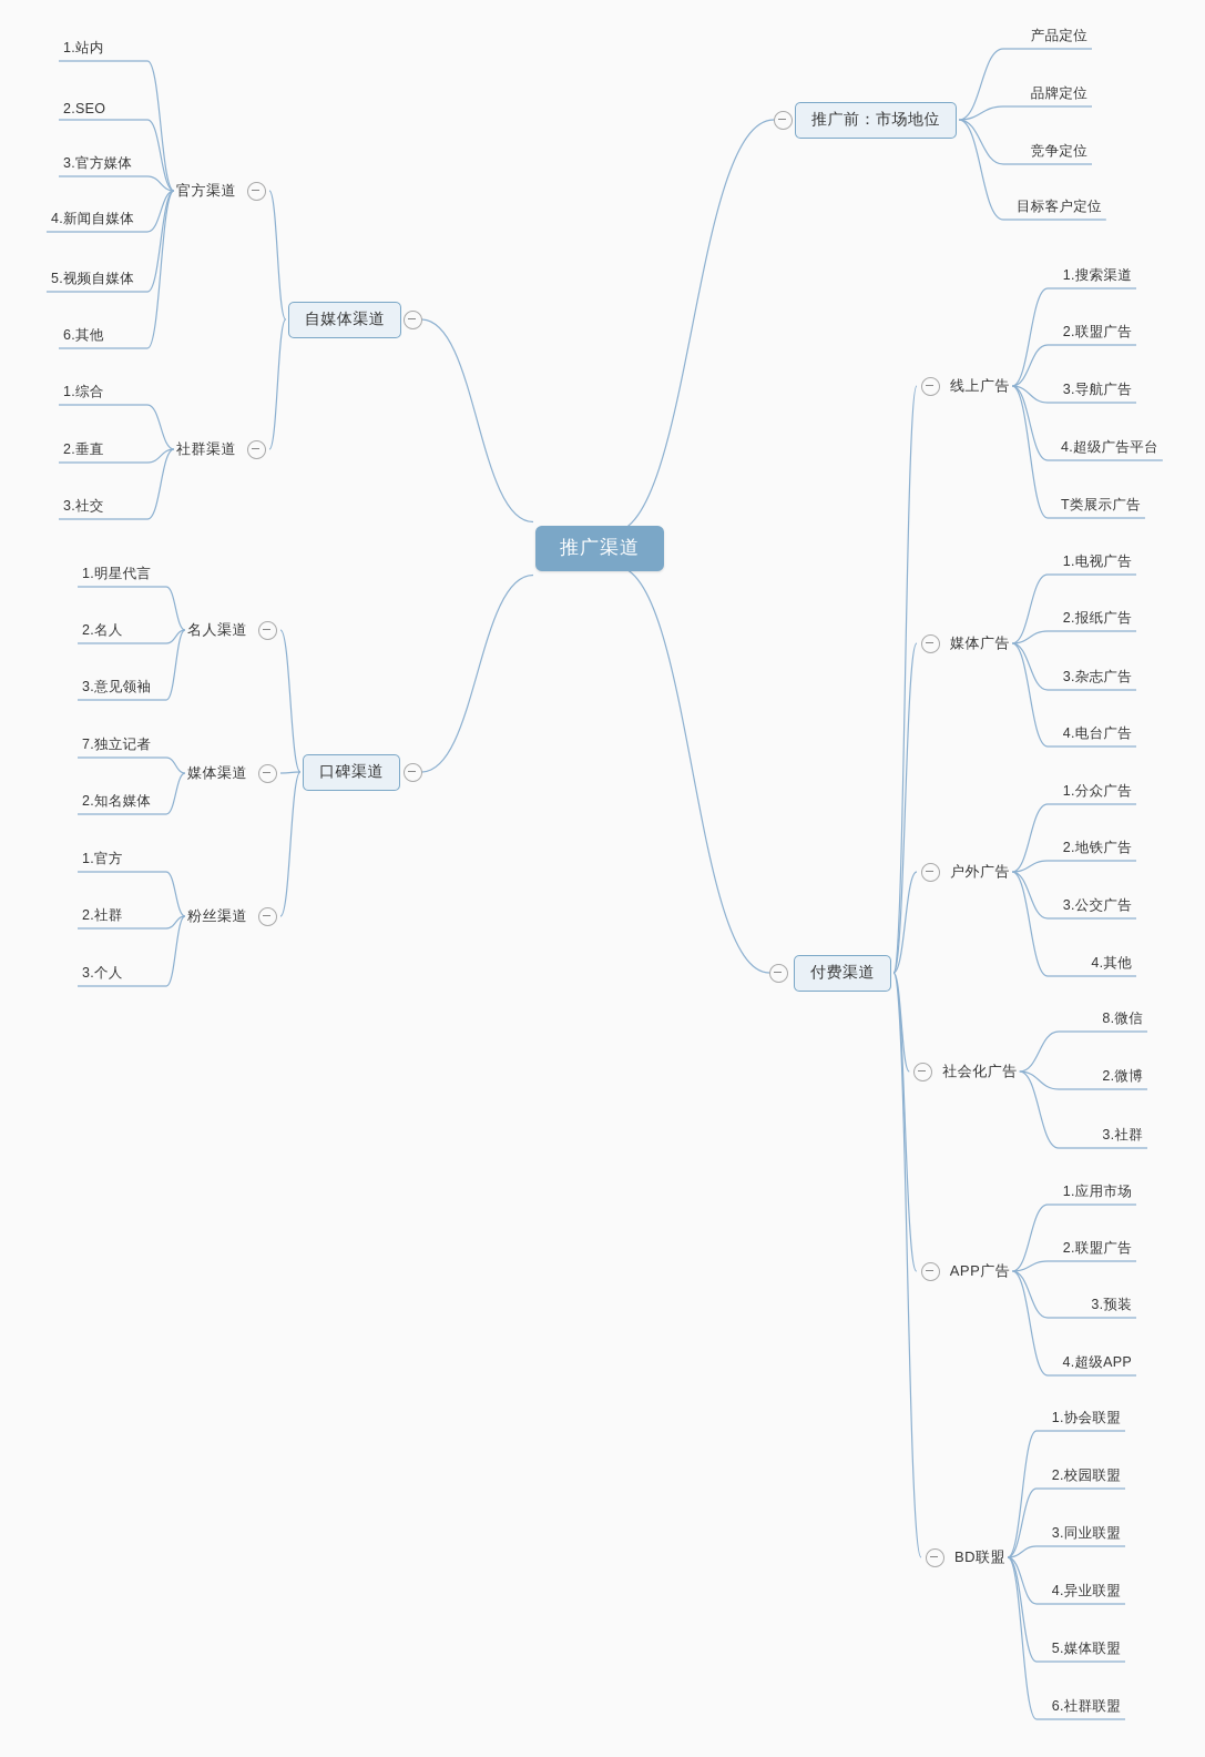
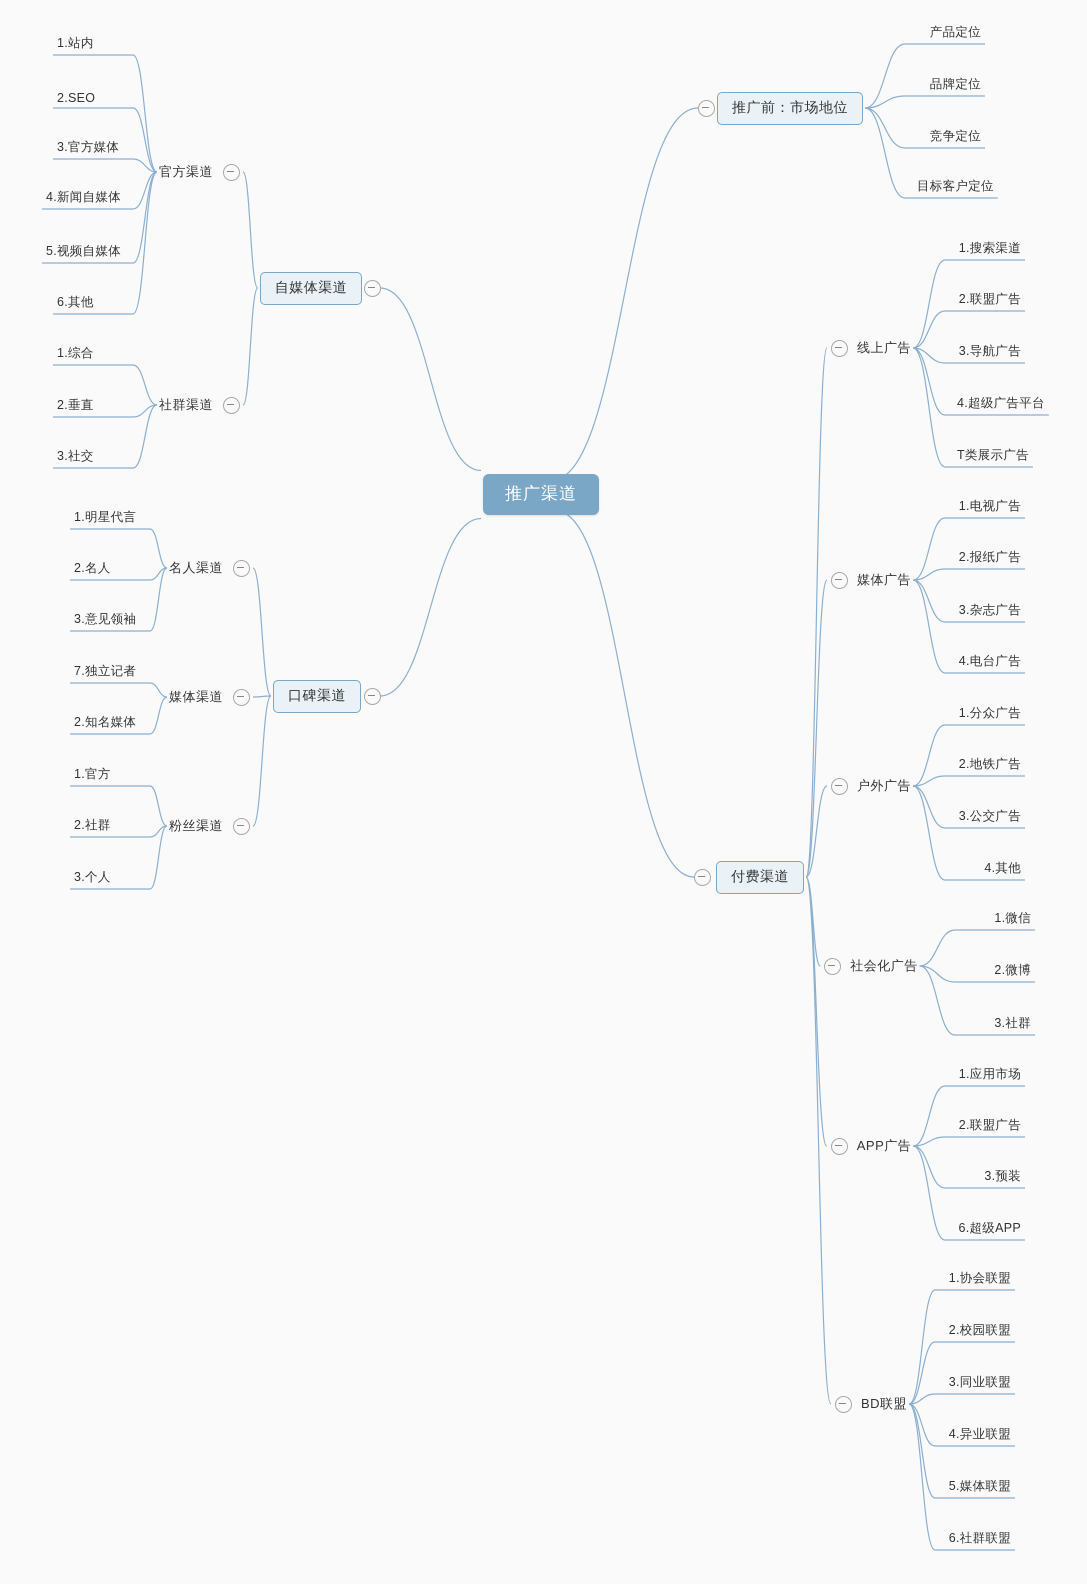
  推广渠道
  推广前：市场地位
  产品定位
  品牌定位
  竞争定位
  目标客户定位
  付费渠道
  线上广告
  1.搜索渠道
  2.联盟广告
  3.导航广告
  4.超级广告平台
  T类展示广告
  媒体广告
  1.电视广告
  2.报纸广告
  3.杂志广告
  4.电台广告
  户外广告
  1.分众广告
  2.地铁广告
  3.公交广告
  4.其他
  社会化广告
- 8.微信
+ 1.微信
  2.微博
  3.社群
  APP广告
  1.应用市场
  2.联盟广告
  3.预装
- 4.超级APP
+ 6.超级APP
  BD联盟
  1.协会联盟
  2.校园联盟
  3.同业联盟
  4.异业联盟
  5.媒体联盟
  6.社群联盟
  自媒体渠道
  官方渠道
  1.站内
  2.SEO
  3.官方媒体
  4.新闻自媒体
  5.视频自媒体
  6.其他
  社群渠道
  1.综合
  2.垂直
  3.社交
  口碑渠道
  名人渠道
  1.明星代言
  2.名人
  3.意见领袖
  媒体渠道
  7.独立记者
  2.知名媒体
  粉丝渠道
  1.官方
  2.社群
  3.个人
